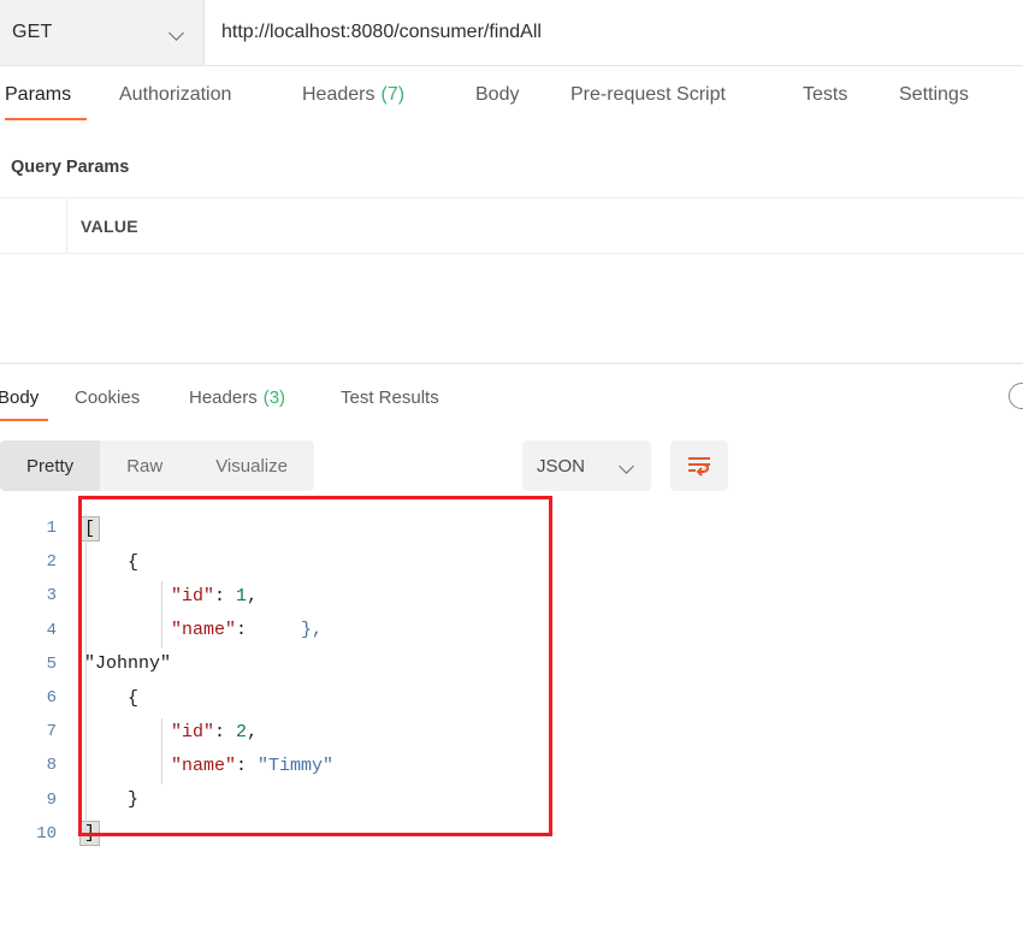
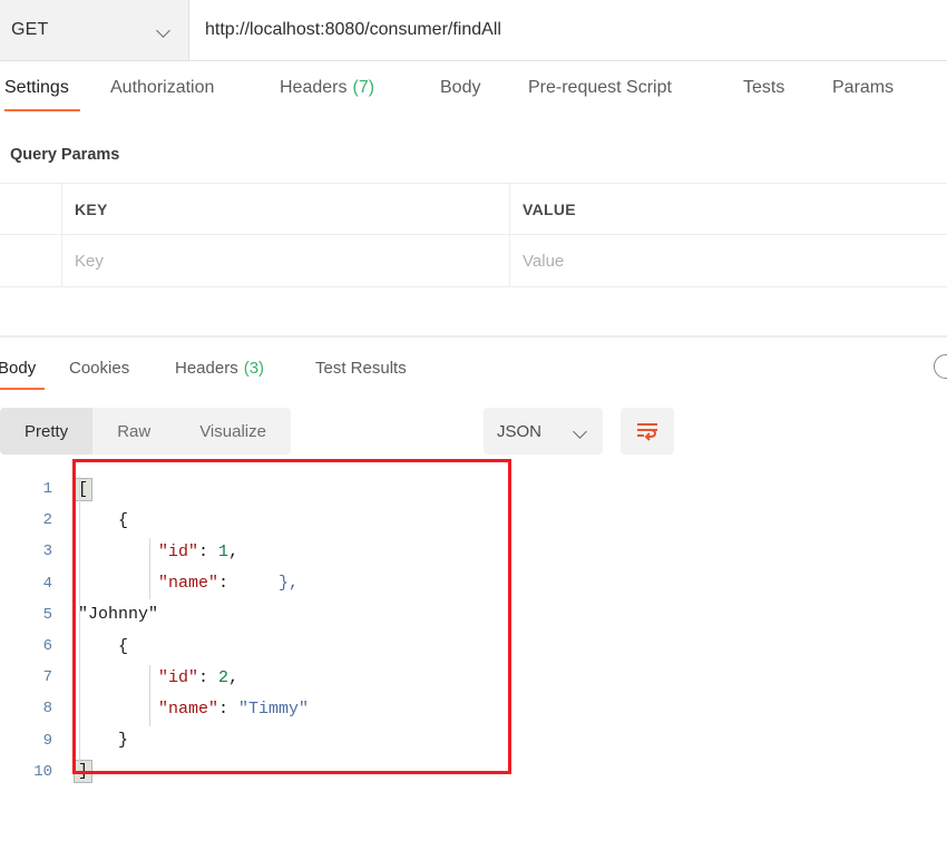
  GET
  http://localhost:8080/consumer/findAll
- Params
+ Settings
  Authorization
  Headers
  (7)
  Body
  Pre-request Script
  Tests
- Settings
+ Params
  Query Params
+ KEY
  VALUE
+ Key
+ Value
  Body
  Cookies
  Headers
  (3)
  Test Results
  Pretty
  Raw
  Visualize
  JSON
  1
  [
  2
  {
  3
  "id": 1,
  4
  "name": },
  5
  "Johnny"
  6
  {
  7
  "id": 2,
  8
  "name": "Timmy"
  9
  }
  10
  ]
